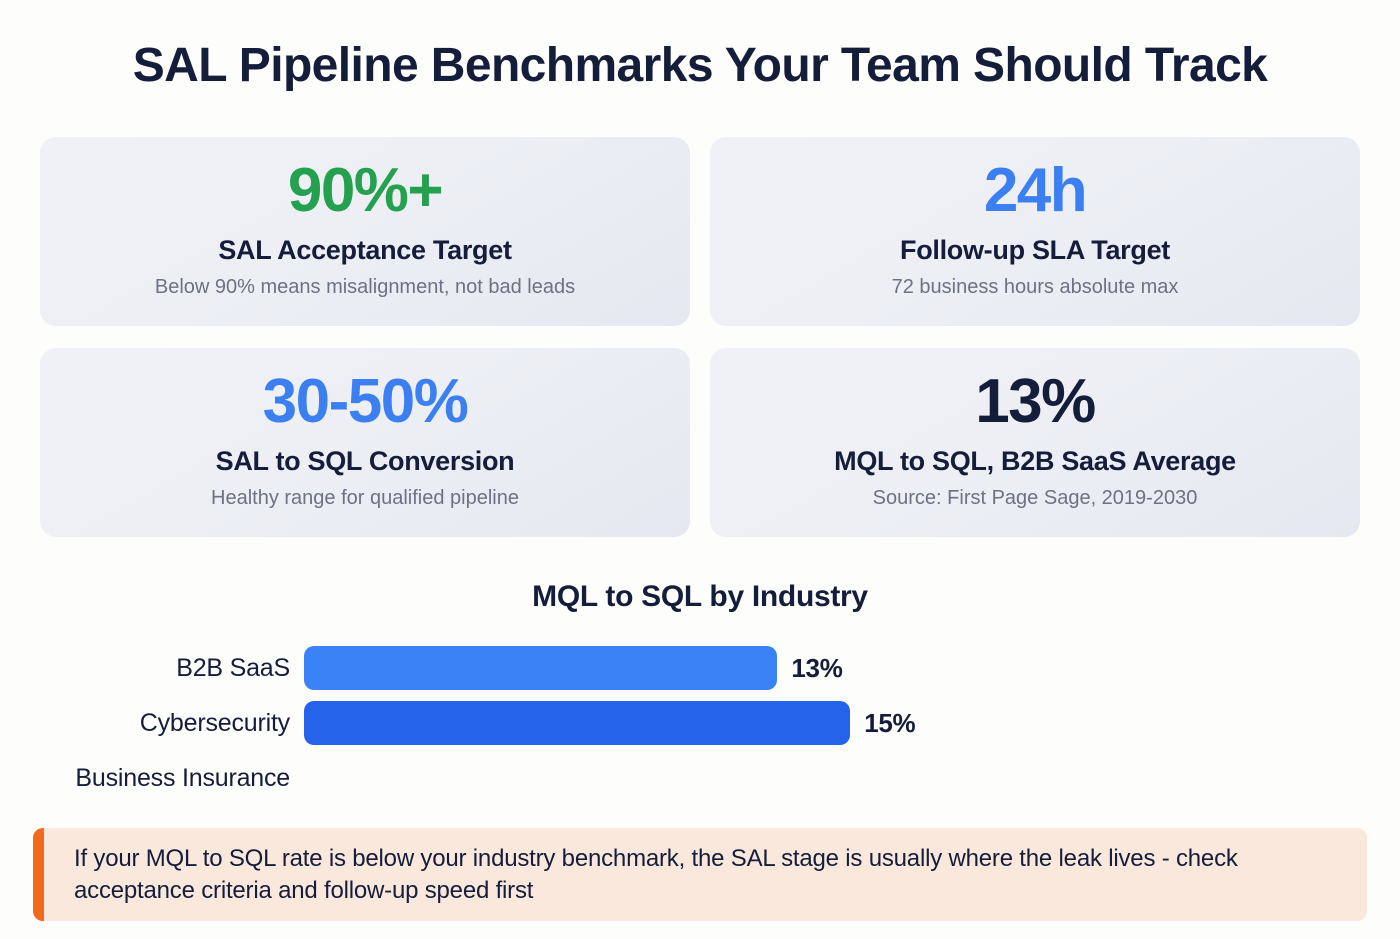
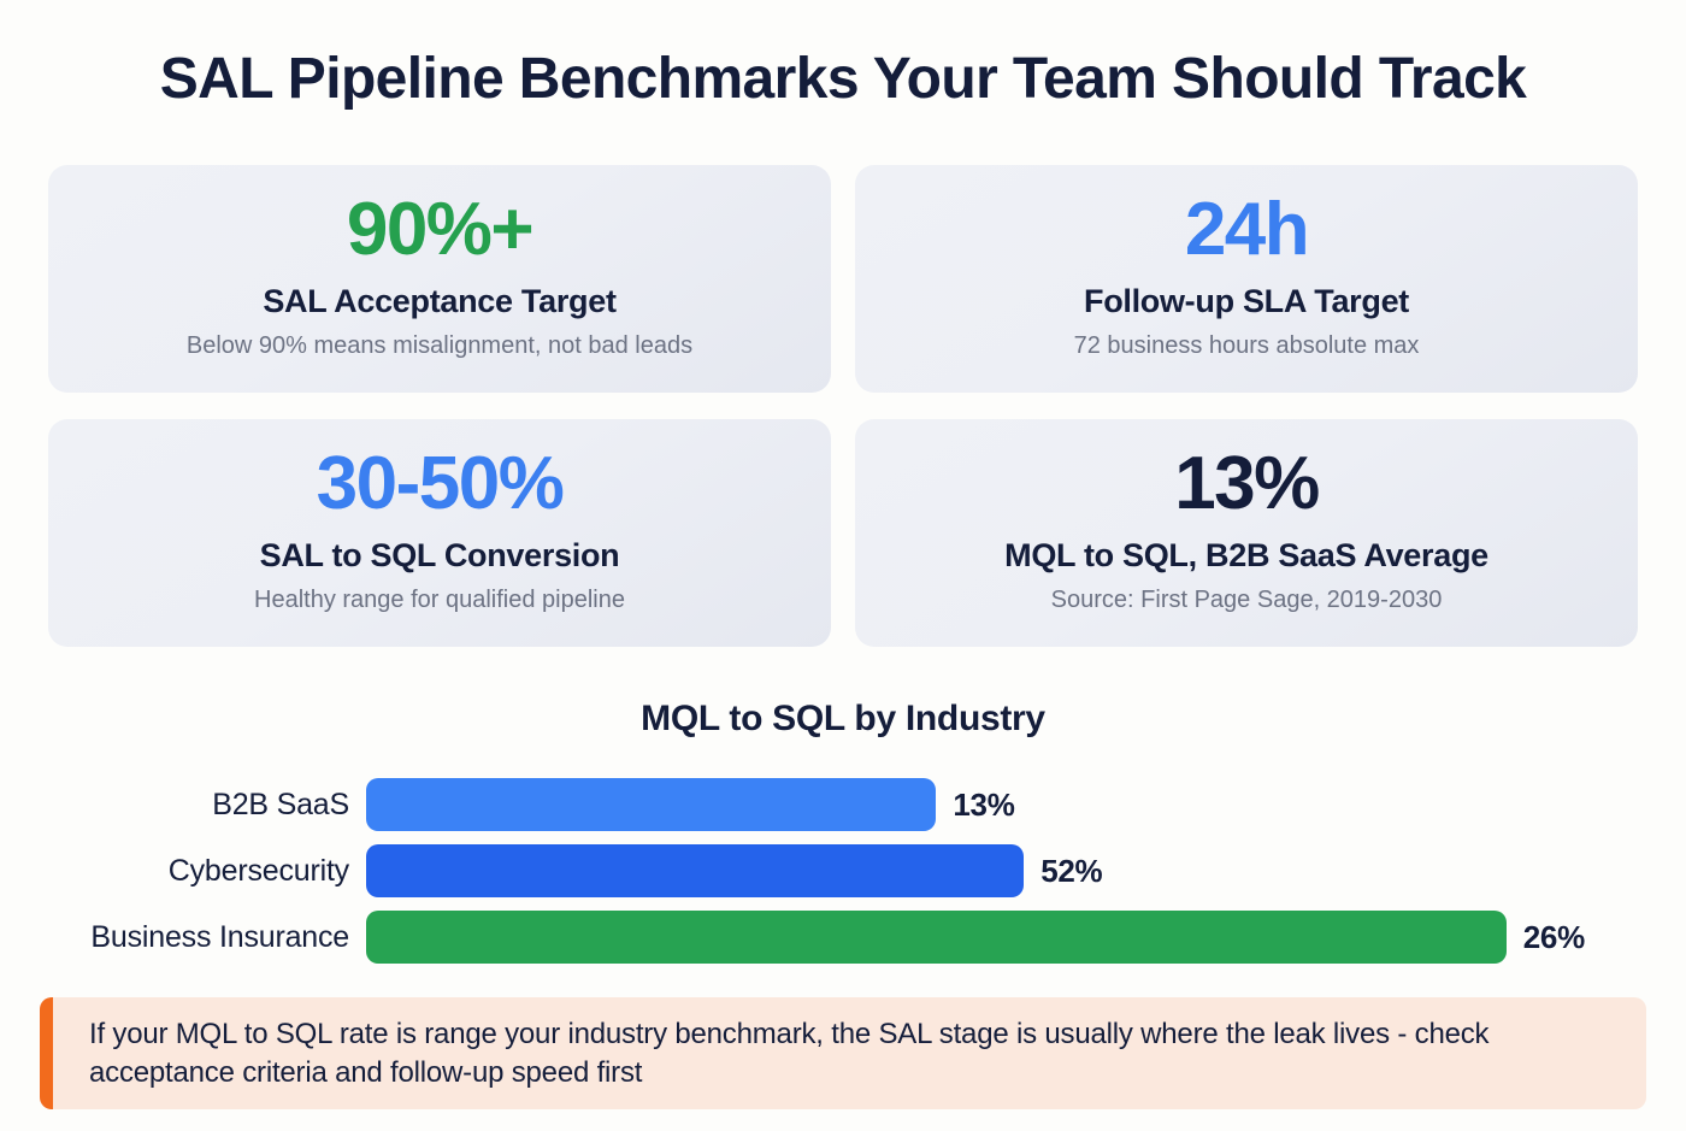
  SAL Pipeline Benchmarks Your Team Should Track
  90%+
  SAL Acceptance Target
  Below 90% means misalignment, not bad leads
  24h
  Follow-up SLA Target
  72 business hours absolute max
  30-50%
  SAL to SQL Conversion
  Healthy range for qualified pipeline
  13%
  MQL to SQL, B2B SaaS Average
  Source: First Page Sage, 2019-2030
  MQL to SQL by Industry
  B2B SaaS
  13%
  Cybersecurity
- 15%
+ 52%
  Business Insurance
+ 26%
- If your MQL to SQL rate is below your industry benchmark, the SAL stage is usually where the leak lives - check acceptance criteria and follow-up speed first
+ If your MQL to SQL rate is range your industry benchmark, the SAL stage is usually where the leak lives - check acceptance criteria and follow-up speed first
